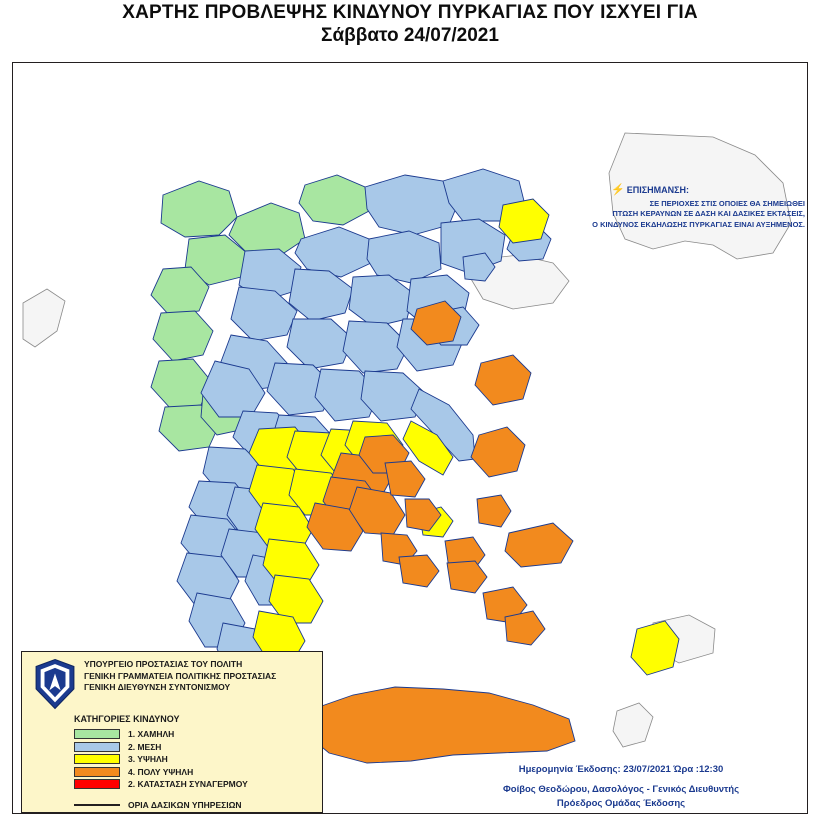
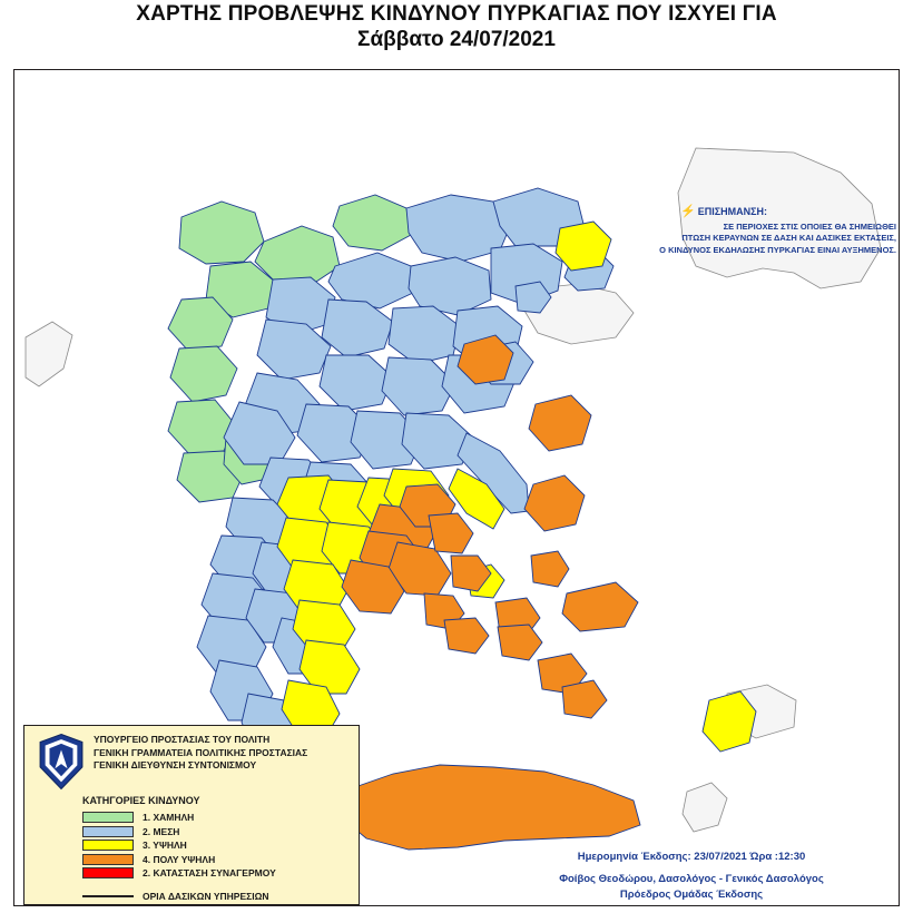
  ΧΑΡΤΗΣ ΠΡΟΒΛΕΨΗΣ ΚΙΝΔΥΝΟΥ ΠΥΡΚΑΓΙΑΣ ΠΟΥ ΙΣΧΥΕΙ ΓΙΑ
  Σάββατο 24/07/2021
  ⚡ ΕΠΙΣΗΜΑΝΣΗ:
  ΣΕ ΠΕΡΙΟΧΕΣ ΣΤΙΣ ΟΠΟΙΕΣ ΘΑ ΣΗΜΕΙΩΘΕΙ
  ΠΤΩΣΗ ΚΕΡΑΥΝΩΝ ΣΕ ΔΑΣΗ ΚΑΙ ΔΑΣΙΚΕΣ ΕΚΤΑΣΕΙΣ,
  Ο ΚΙΝΔΥΝΟΣ ΕΚΔΗΛΩΣΗΣ ΠΥΡΚΑΓΙΑΣ ΕΙΝΑΙ ΑΥΞΗΜΕΝΟΣ.
  ΥΠΟΥΡΓΕΙΟ ΠΡΟΣΤΑΣΙΑΣ ΤΟΥ ΠΟΛΙΤΗ
  ΓΕΝΙΚΗ ΓΡΑΜΜΑΤΕΙΑ ΠΟΛΙΤΙΚΗΣ ΠΡΟΣΤΑΣΙΑΣ
  ΓΕΝΙΚΗ ΔΙΕΥΘΥΝΣΗ ΣΥΝΤΟΝΙΣΜΟΥ
  ΚΑΤΗΓΟΡΙΕΣ ΚΙΝΔΥΝΟΥ
  1. ΧΑΜΗΛΗ
  2. ΜΕΣΗ
  3. ΥΨΗΛΗ
  4. ΠΟΛΥ ΥΨΗΛΗ
  2. ΚΑΤΑΣΤΑΣΗ ΣΥΝΑΓΕΡΜΟΥ
  ΟΡΙΑ ΔΑΣΙΚΩΝ ΥΠΗΡΕΣΙΩΝ
  Ημερομηνία Έκδοσης: 23/07/2021 Ώρα :12:30
- Φοίβος Θεοδώρου, Δασολόγος - Γενικός Διευθυντής
+ Φοίβος Θεοδώρου, Δασολόγος - Γενικός Δασολόγος
  Πρόεδρος Ομάδας Έκδοσης
